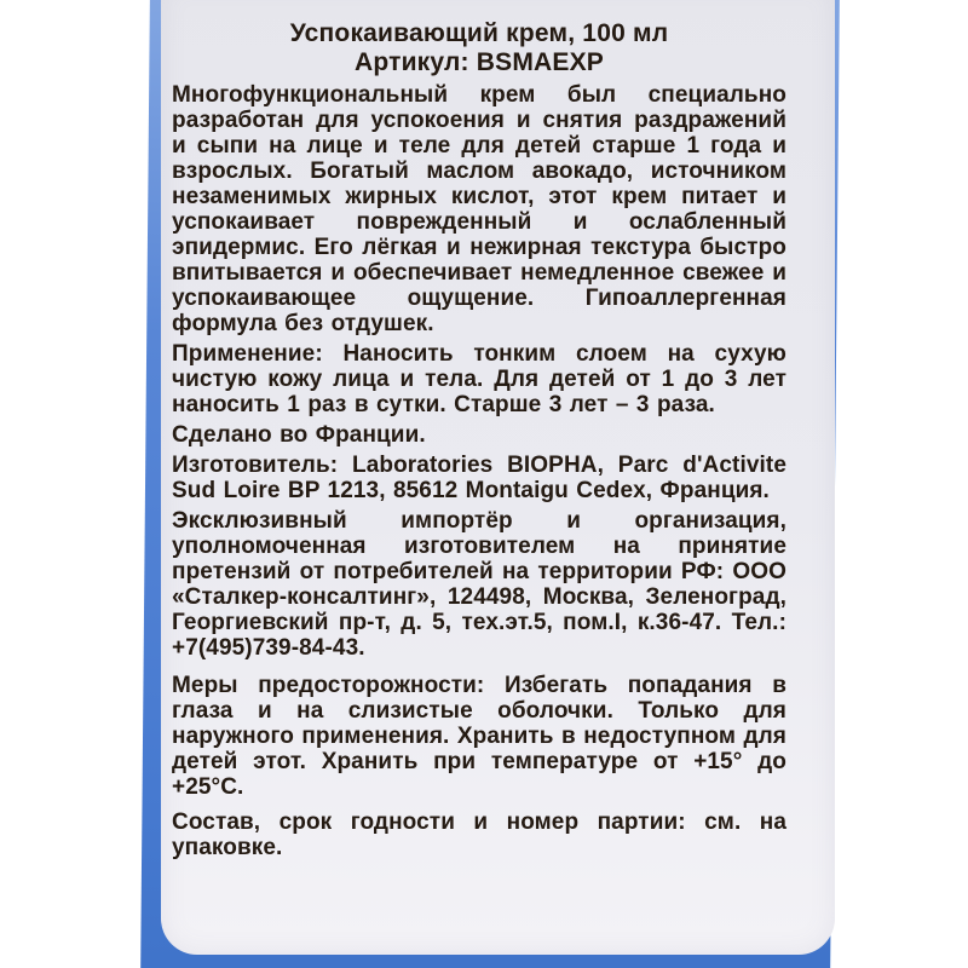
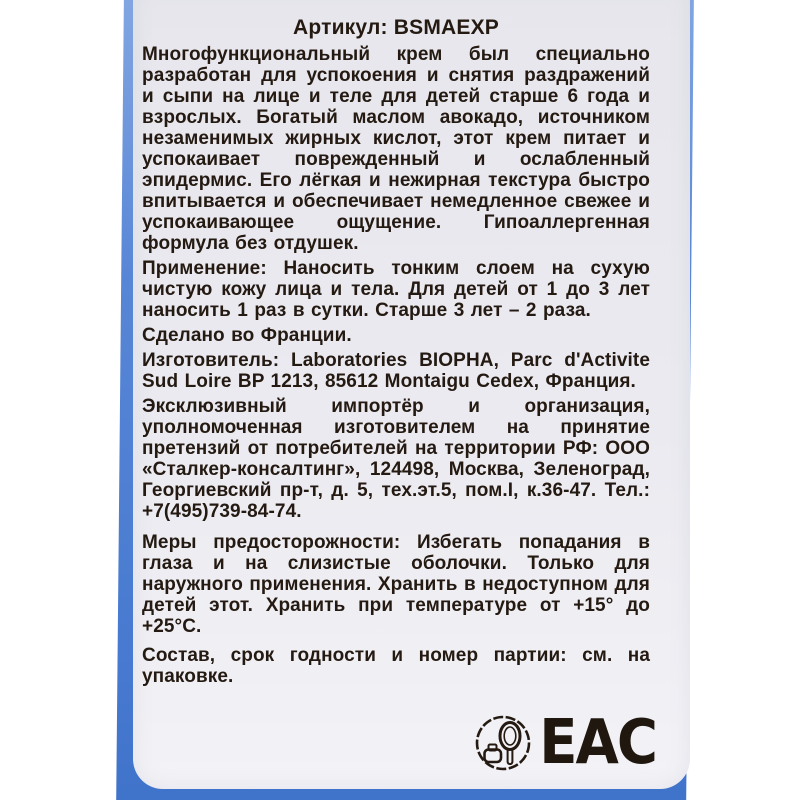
- Успокаивающий крем, 100 мл
  Артикул: BSMAEXP
- Многофункциональный крем был специально разработан для успокоения и снятия раздражений и сыпи на лице и теле для детей старше 1 года и взрослых. Богатый маслом авокадо, источником незаменимых жирных кислот, этот крем питает и успокаивает поврежденный и ослабленный эпидермис. Его лёгкая и нежирная текстура быстро впитывается и обеспечивает немедленное свежее и успокаивающее ощущение. Гипоаллергенная формула без отдушек.
+ Многофункциональный крем был специально разработан для успокоения и снятия раздражений и сыпи на лице и теле для детей старше 6 года и взрослых. Богатый маслом авокадо, источником незаменимых жирных кислот, этот крем питает и успокаивает поврежденный и ослабленный эпидермис. Его лёгкая и нежирная текстура быстро впитывается и обеспечивает немедленное свежее и успокаивающее ощущение. Гипоаллергенная формула без отдушек.
- Применение: Наносить тонким слоем на сухую чистую кожу лица и тела. Для детей от 1 до 3 лет наносить 1 раз в сутки. Старше 3 лет – 3 раза.
+ Применение: Наносить тонким слоем на сухую чистую кожу лица и тела. Для детей от 1 до 3 лет наносить 1 раз в сутки. Старше 3 лет – 2 раза.
  Сделано во Франции.
  Изготовитель: Laboratories BIOPHA, Parc d'Activite Sud Loire BP 1213, 85612 Montaigu Cedex, Франция.
- Эксклюзивный импортёр и организация, уполномоченная изготовителем на принятие претензий от потребителей на территории РФ: ООО «Сталкер-консалтинг», 124498, Москва, Зеленоград, Георгиевский пр-т, д. 5, тех.эт.5, пом.I, к.36-47. Тел.: +7(495)739-84-43.
+ Эксклюзивный импортёр и организация, уполномоченная изготовителем на принятие претензий от потребителей на территории РФ: ООО «Сталкер-консалтинг», 124498, Москва, Зеленоград, Георгиевский пр-т, д. 5, тех.эт.5, пом.I, к.36-47. Тел.: +7(495)739-84-74.
  Меры предосторожности: Избегать попадания в глаза и на слизистые оболочки. Только для наружного применения. Хранить в недоступном для детей этот. Хранить при температуре от +15° до +25°С.
  Состав, срок годности и номер партии: см. на упаковке.
+ ЕАС
